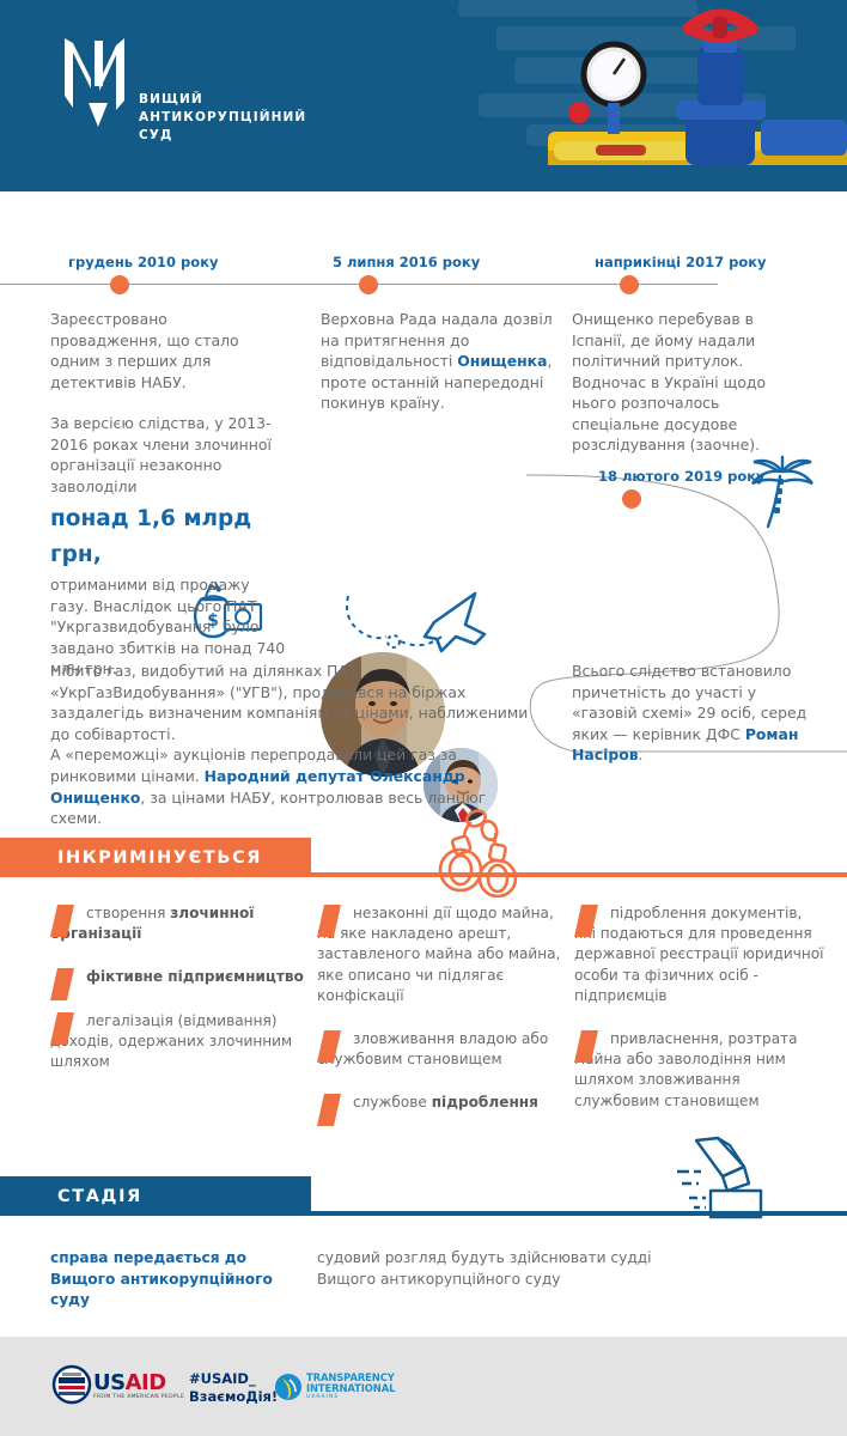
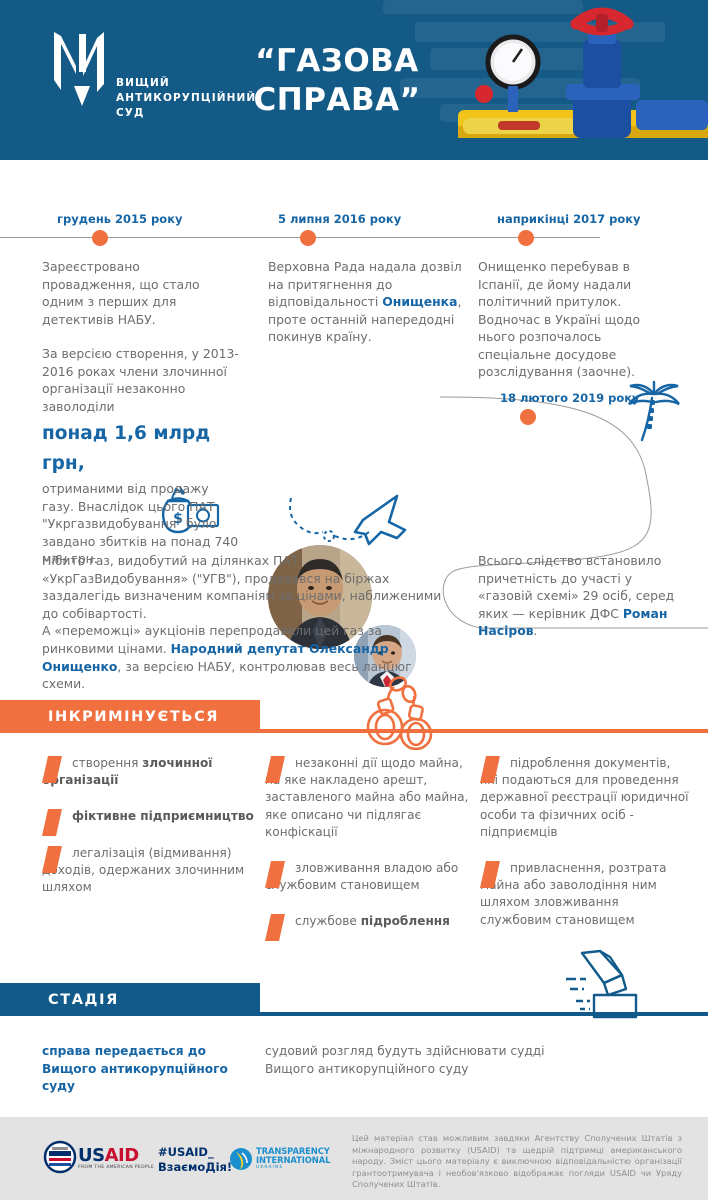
  ВИЩИЙ
  АНТИКОРУПЦІЙНИЙ
  СУД
+ “ГАЗОВА
+ СПРАВА”
- грудень 2010 року
+ грудень 2015 року
  Зареєстровано провадження, що стало одним з перших для детективів НАБУ.
  $
- За версією слідства, у 2013-2016 роках члени злочинної організації незаконно заволоділи
+ За версією створення, у 2013-2016 роках члени злочинної організації незаконно заволоділи
  понад 1,6 млрд грн,
  отриманими від продажу газу. Внаслідок цього ПАТ "Укргазвидобування" було завдано збитків на понад 740 млн грн.
  5 липня 2016 року
  Верховна Рада надала дозвіл на притягнення до відповідальності Онищенка, проте останній напередодні покинув країну.
  наприкінці 2017 року
  Онищенко перебував в Іспанії, де йому надали політичний притулок. Водночас в Україні щодо нього розпочалось спеціальне досудове розслідування (заочне).
  18 лютого 2019 року
  Нібито газ, видобутий на ділянках ПАТ «УкрГазВидобування» ("УГВ"), продавався на біржах заздалегідь визначеним компаніям за цінами, наближеними до собівартості.
- А «переможці» аукціонів перепродавали цей газ за ринковими цінами. Народний депутат Олександр Онищенко, за цінами НАБУ, контролював весь ланцюг схеми.
+ А «переможці» аукціонів перепродавали цей газ за ринковими цінами. Народний депутат Олександр Онищенко, за версією НАБУ, контролював весь ланцюг схеми.
  Всього слідство встановило причетність до участі у «газовій схемі» 29 осіб, серед яких — керівник ДФС Роман Насіров.
  ІНКРИМІНУЄТЬСЯ
  створення злочинної ганізації
  фіктивне підприємництво
  легалізація (відмивання) ходів, одержаних злочинним шляхом
  незаконні дії щодо майна, яке накладено арешт, заставленого майна або майна, яке описано чи підлягає конфіскації
  зловживання владою або ужбовим становищем
  службове підроблення
  підроблення документів, і подаються для проведення державної реєстрації юридичної особи та фізичних осіб - підприємців
  привласнення, розтрата йна або заволодіння ним шляхом зловживання службовим становищем
  СТАДІЯ
  справа передається до Вищого антикорупційного суду
  судовий розгляд будуть здійснювати судді Вищого антикорупційного суду
  USAID
  #USAID_
  ВзаємоДія!
  TRANSPARENCY
  INTERNATIONAL
+ Цей матеріал став можливим завдяки Агентству Сполучених Штатів з міжнародного розвитку (USAID) та щедрій підтримці американського народу. Зміст цього матеріалу є виключною відповідальністю організації грантоотримувача і необов'язково відображає погляди USAID чи Уряду Сполучених Штатів.
